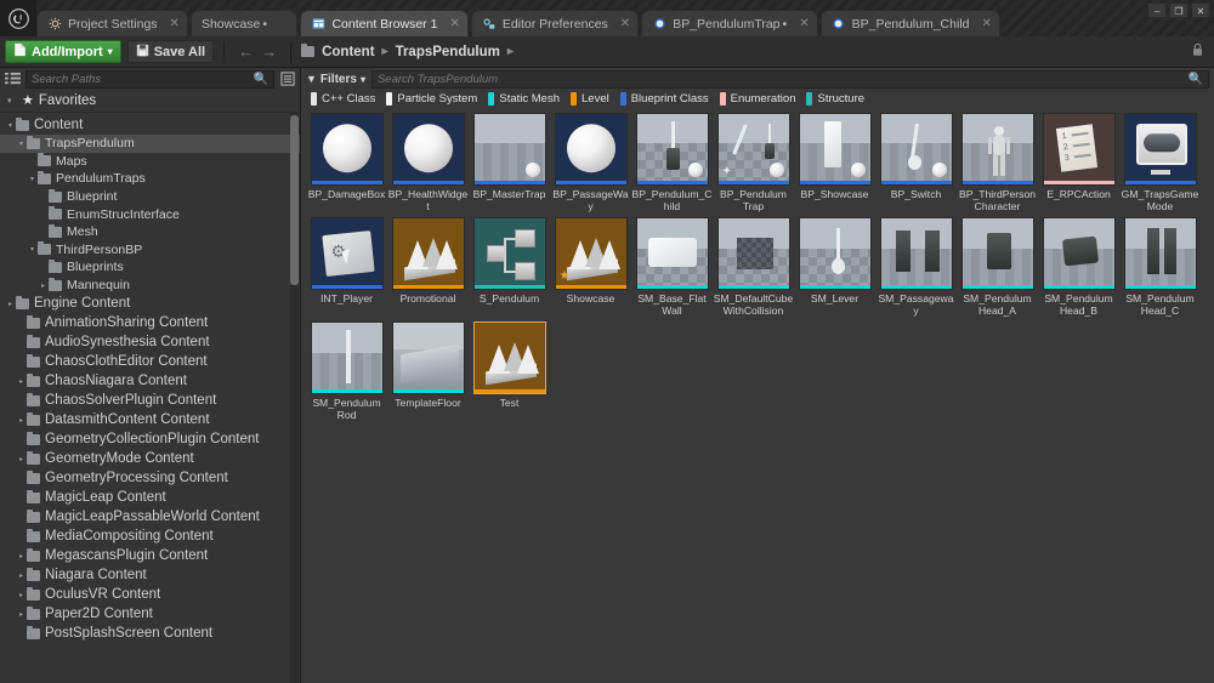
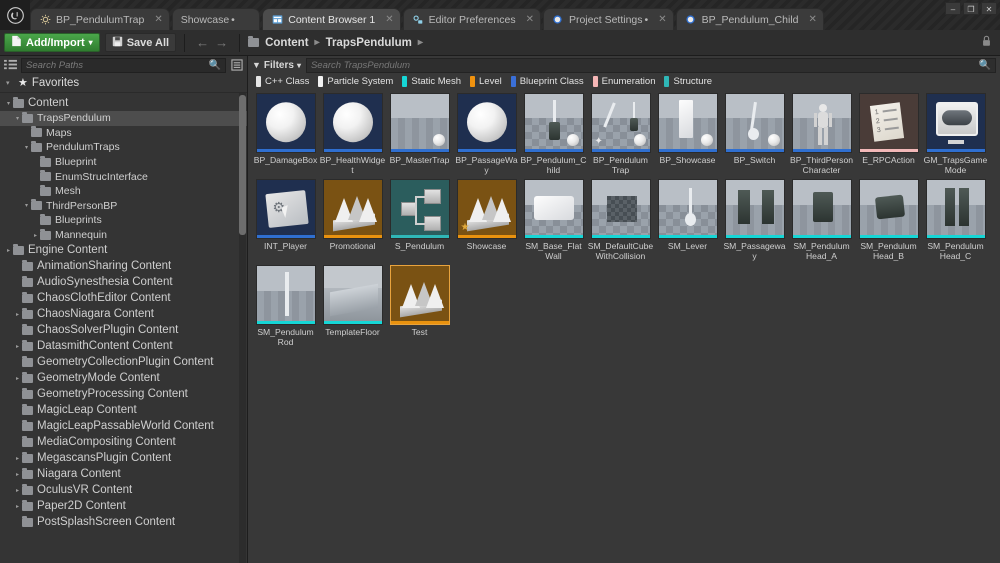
- Project Settings
+ BP_PendulumTrap
  ✕
  Showcase
  •
  Content Browser 1
  ✕
  Editor Preferences
  ✕
- BP_PendulumTrap
+ Project Settings
  •
  ✕
  BP_Pendulum_Child
  ✕
  –
  ❐
  ✕
  Add/Import
  ▾
  Save All
  ←
  →
  Content
  ▸
  TrapsPendulum
  ▸
  Search Paths
  🔍
  ★
  Favorites
  Content
  TrapsPendulum
  Maps
  PendulumTraps
  Blueprint
  EnumStrucInterface
  Mesh
  ThirdPersonBP
  Blueprints
  Mannequin
  Engine Content
  AnimationSharing Content
  AudioSynesthesia Content
  ChaosClothEditor Content
  ChaosNiagara Content
  ChaosSolverPlugin Content
  DatasmithContent Content
  GeometryCollectionPlugin Content
  GeometryMode Content
  GeometryProcessing Content
  MagicLeap Content
  MagicLeapPassableWorld Content
  MediaCompositing Content
  MegascansPlugin Content
  Niagara Content
  OculusVR Content
  Paper2D Content
  PostSplashScreen Content
  ▼
  Filters
  ▾
  Search TrapsPendulum
  🔍
  C++ Class
  Particle System
  Static Mesh
  Level
  Blueprint Class
  Enumeration
  Structure
  BP_DamageBox
  BP_HealthWidget
  BP_MasterTrap
  BP_PassageWay
  BP_Pendulum_Child
  ✦
  BP_Pendulum Trap
  BP_Showcase
  BP_Switch
  BP_ThirdPerson Character
  E_RPCAction
  GM_TrapsGame Mode
  ⚙
  INT_Player
  Promotional
  S_Pendulum
  ★
  Showcase
  SM_Base_Flat Wall
  SM_DefaultCube WithCollision
  SM_Lever
  SM_Passageway
  SM_Pendulum Head_A
  SM_Pendulum Head_B
  SM_Pendulum Head_C
  SM_Pendulum Rod
  TemplateFloor
  Test
